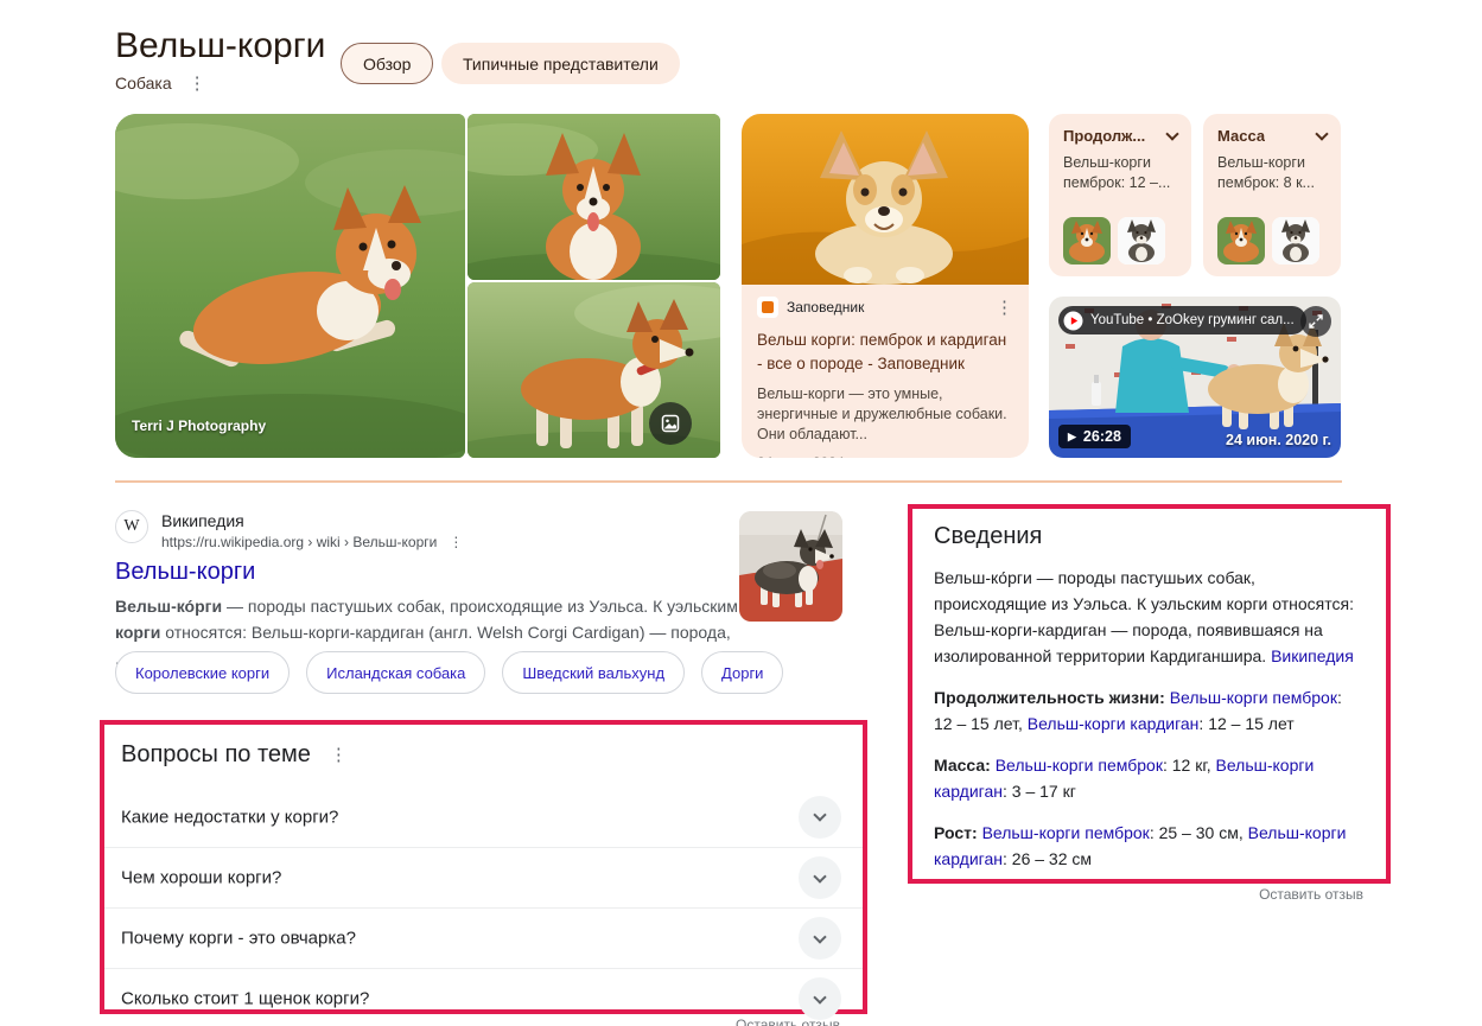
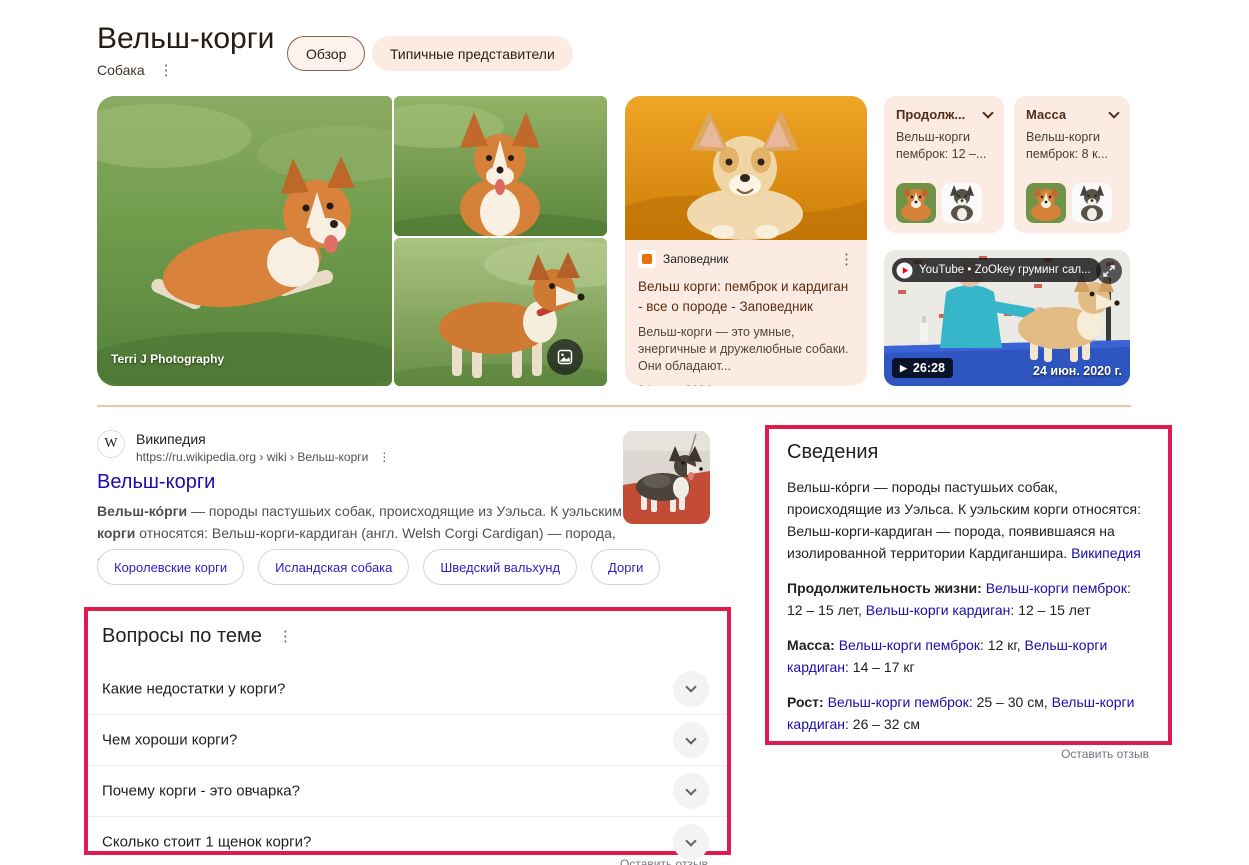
  Вельш-корги
  Собака
  ⋮
  Обзор
  Типичные представители
  Terri J Photography
  Заповедник
  ⋮
  Вельш корги: пемброк и кардиган - все о породе - Заповедник
  Вельш-корги — это умные, энергичные и дружелюбные собаки. Они обладают...
  Продолж...
  Вельш-корги пемброк: 12 –...
  Масса
  Вельш-корги пемброк: 8 к...
  YouTube • ZoOkey груминг сал...
  ▶
  26:28
  24 июн. 2020 г.
  W
  Википедия
  https://ru.wikipedia.org › wiki › Вельш-корги
  ⋮
  Вельш-корги
  Вельш-ко́рги — породы пастушьих собак, происходящие из Уэльса. К уэльским корги относятся: Вельш-корги-кардиган (англ. Welsh Corgi Cardigan) — порода, .
  Королевские корги
  Исландская собака
  Шведский вальхунд
  Дорги
  Вопросы по теме
  ⋮
  Какие недостатки у корги?
  Чем хороши корги?
  Почему корги - это овчарка?
  Сколько стоит 1 щенок корги?
  Оставить отзыв
  Сведения
  Вельш-ко́рги — породы пастушьих собак, происходящие из Уэльса. К уэльским корги относятся: Вельш-корги-кардиган — порода, появившаяся на изолированной территории Кардиганшира. Википедия
  Продолжительность жизни: Вельш-корги пемброк: 12 – 15 лет, Вельш-корги кардиган: 12 – 15 лет
- Масса: Вельш-корги пемброк: 12 кг, Вельш-корги кардиган: 3 – 17 кг
+ Масса: Вельш-корги пемброк: 12 кг, Вельш-корги кардиган: 14 – 17 кг
  Рост: Вельш-корги пемброк: 25 – 30 см, Вельш-корги кардиган: 26 – 32 см
  Оставить отзыв
